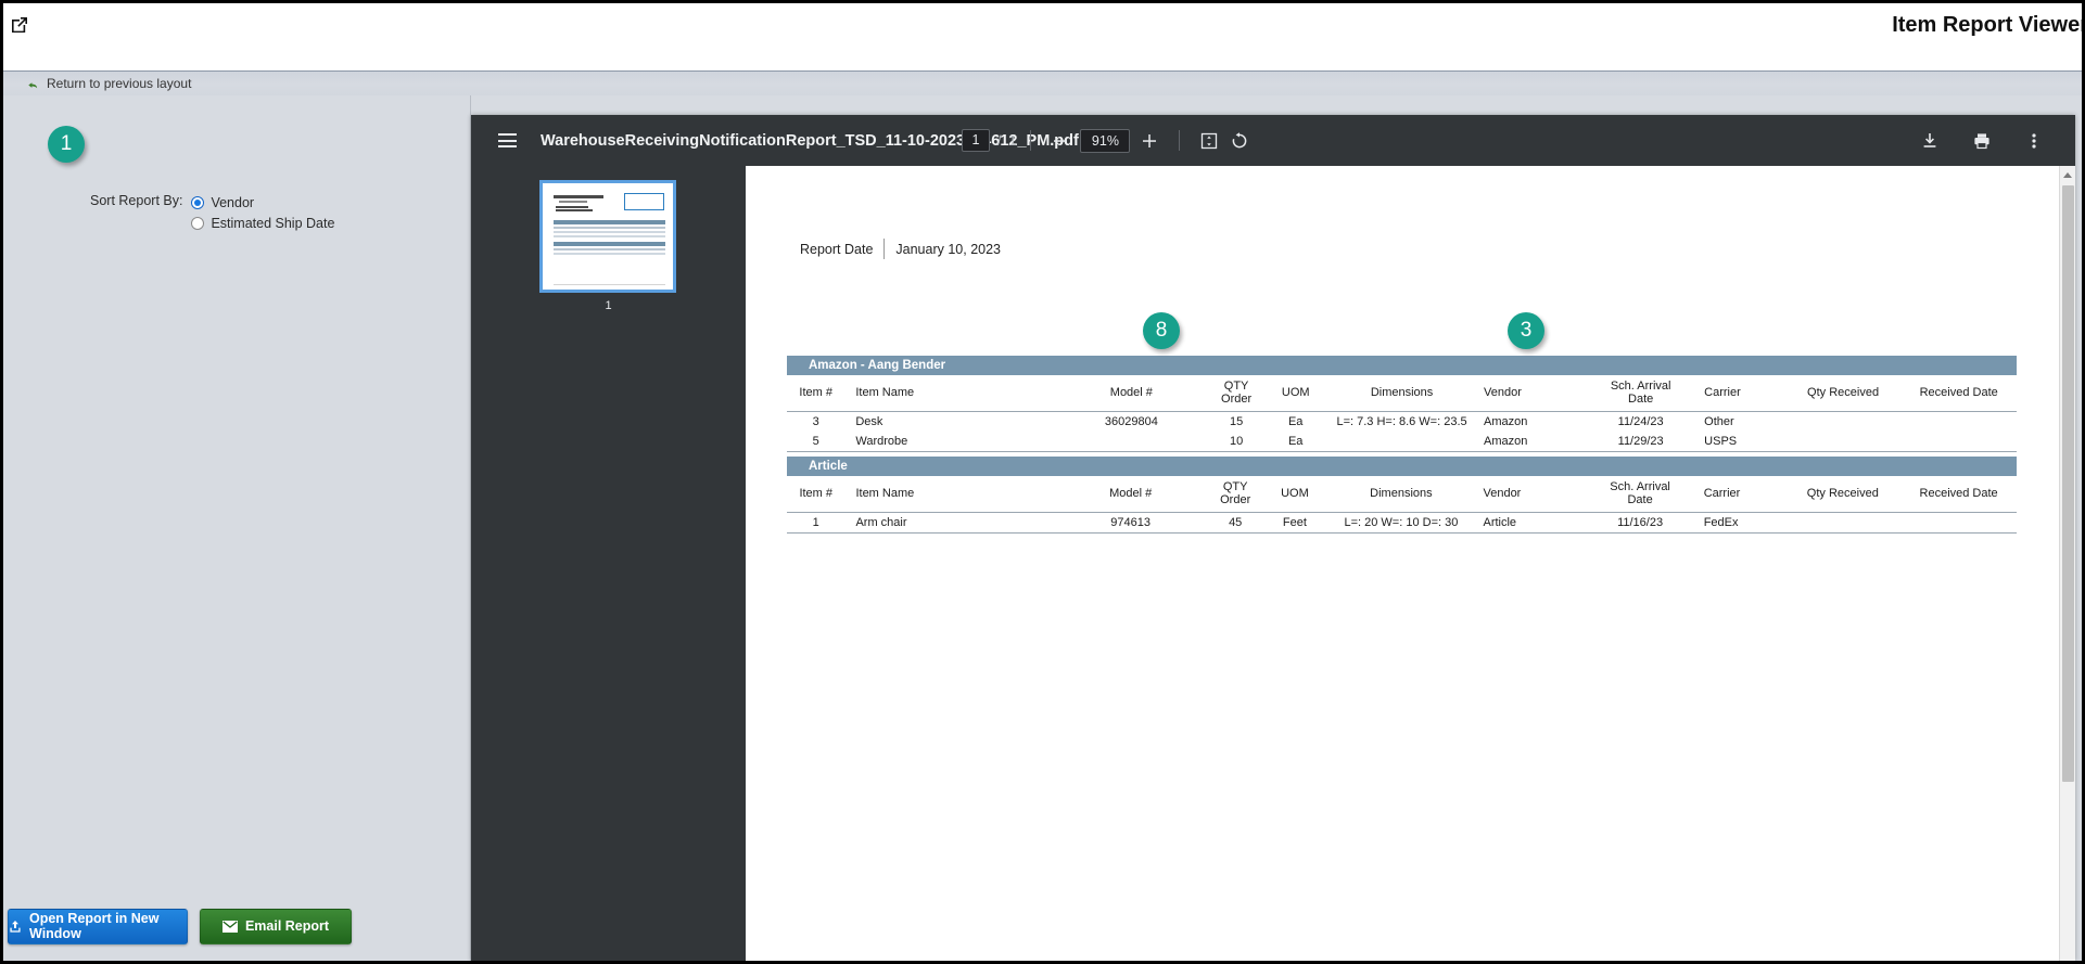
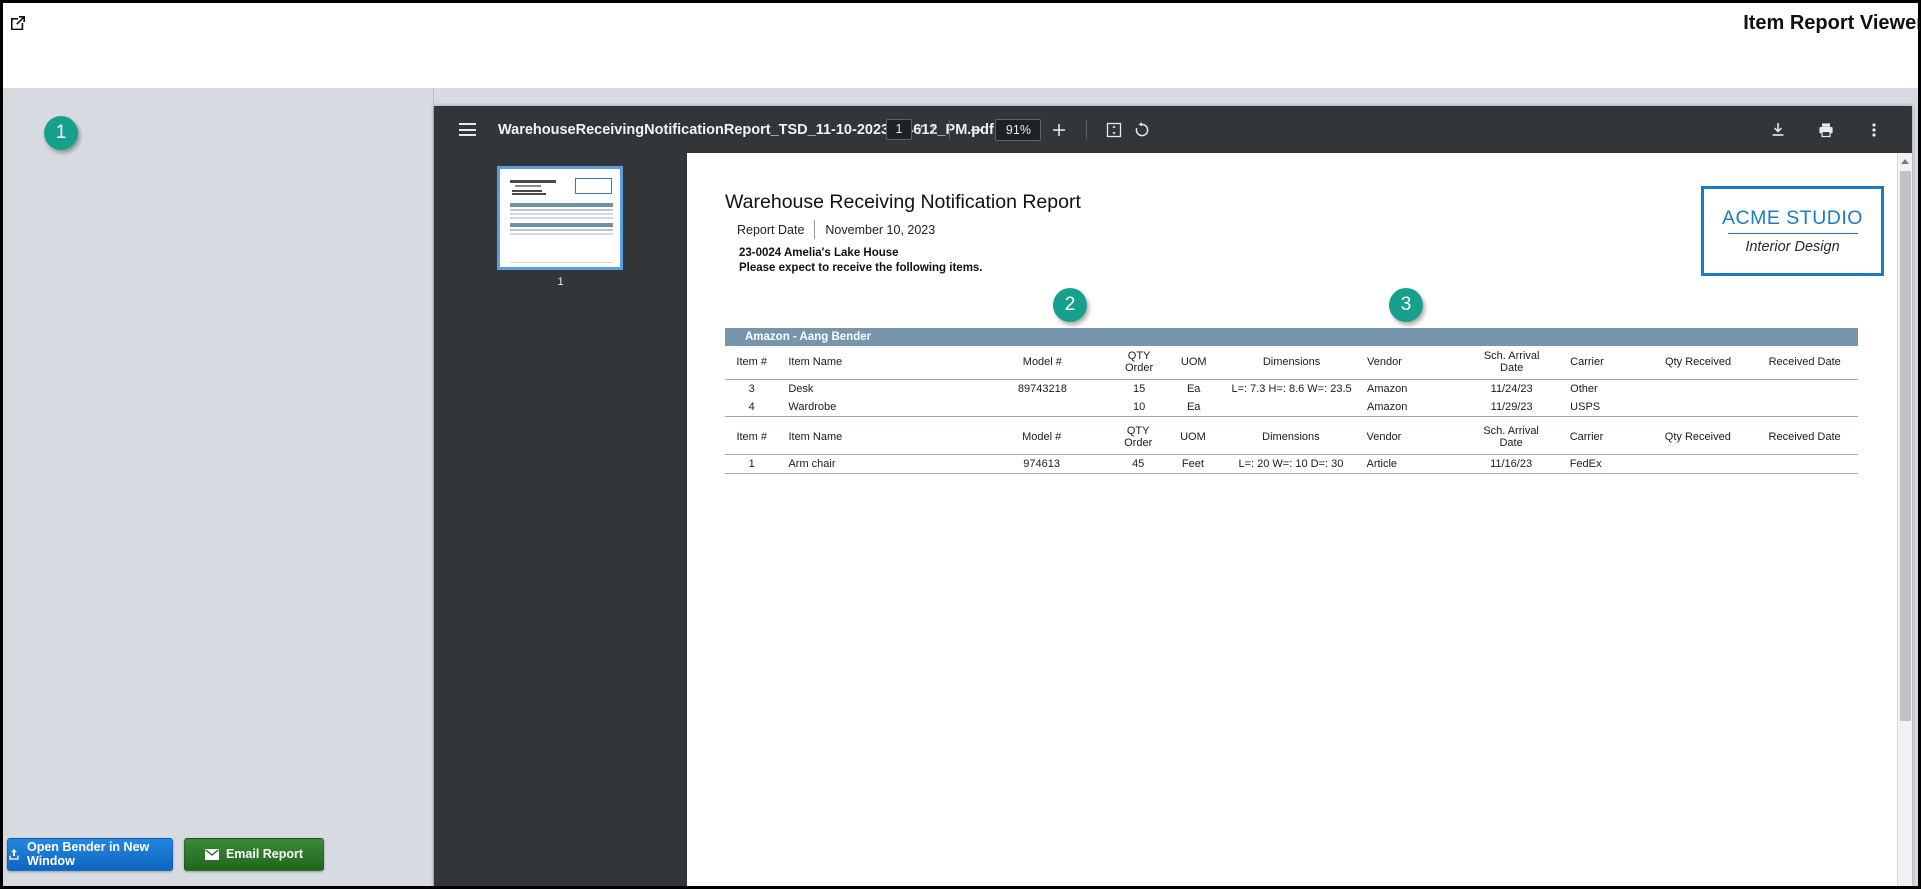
  Item Report Viewe
- Return to previous layout
- Sort Report By:
- Vendor
- Estimated Ship Date
- Open Report in New Window
+ Open Bender in New Window
  Email Report
  WarehouseReceivingNotificationReport_TSD_11-10-202612_M.df
  1
  /
  1
  91%
  1
+ Warehouse Receiving Notification Report
  Report Date
- January 10, 2023
+ November 10, 2023
+ 23-0024 Amelia's Lake House
+ Please expect to receive the following items.
+ ACME STUDIO
+ Interior Design
  Amazon - Aang Bender
  Item #	Item Name	Model #	QTY Order	UOM	Dimensions	Vendor	Sch. Arrival Date	Carrier	Qty Received	Received Date
- 3	Desk	36029804	15	Ea	L=: 7.3 H=: 8.6 W=: 23.5	Amazon	11/24/23	Other
+ 3	Desk	89743218	15	Ea	L=: 7.3 H=: 8.6 W=: 23.5	Amazon	11/24/23	Other
- 5	Wardrobe		10	Ea		Amazon	11/29/23	USPS
+ 4	Wardrobe		10	Ea		Amazon	11/29/23	USPS
- Article
  Item #	Item Name	Model #	QTY Order	UOM	Dimensions	Vendor	Sch. Arrival Date	Carrier	Qty Received	Received Date
  1	Arm chair	974613	45	Feet	L=: 20 W=: 10 D=: 30	Article	11/16/23	FedEx
  1
- 8
+ 2
  3
